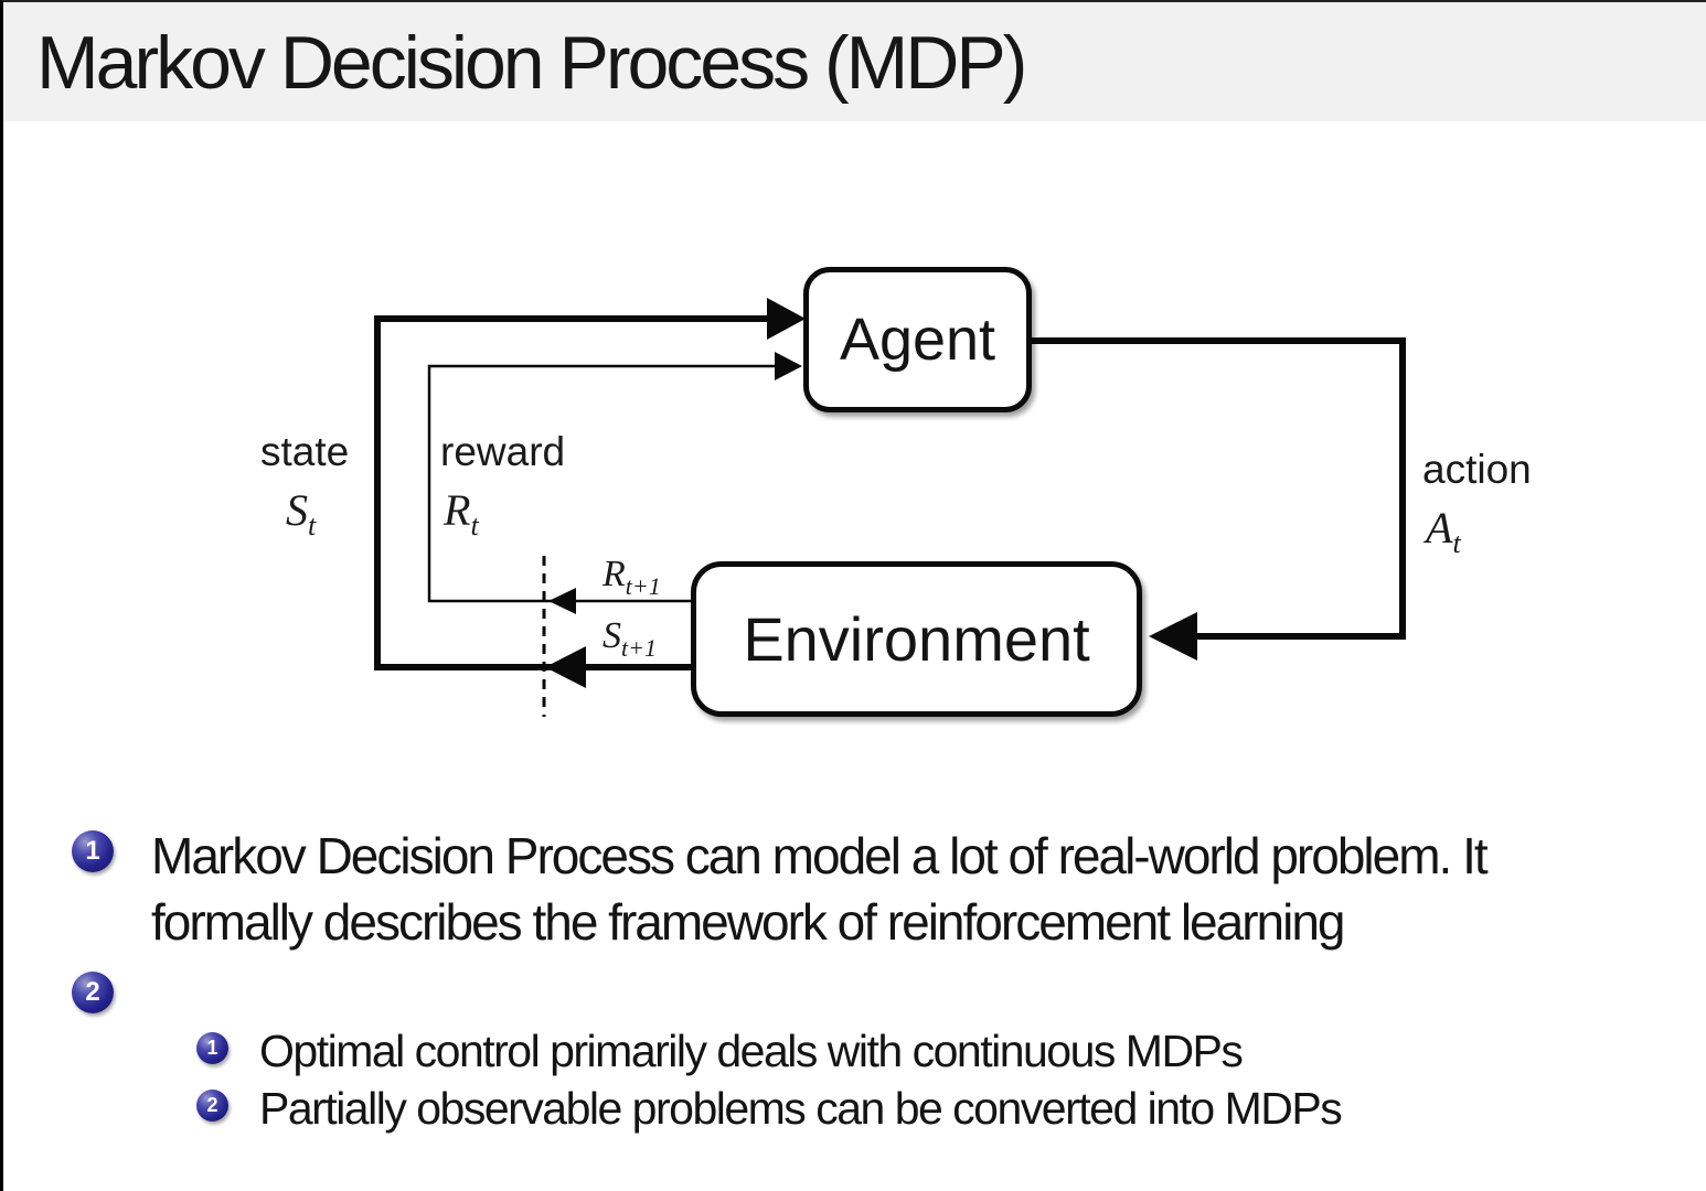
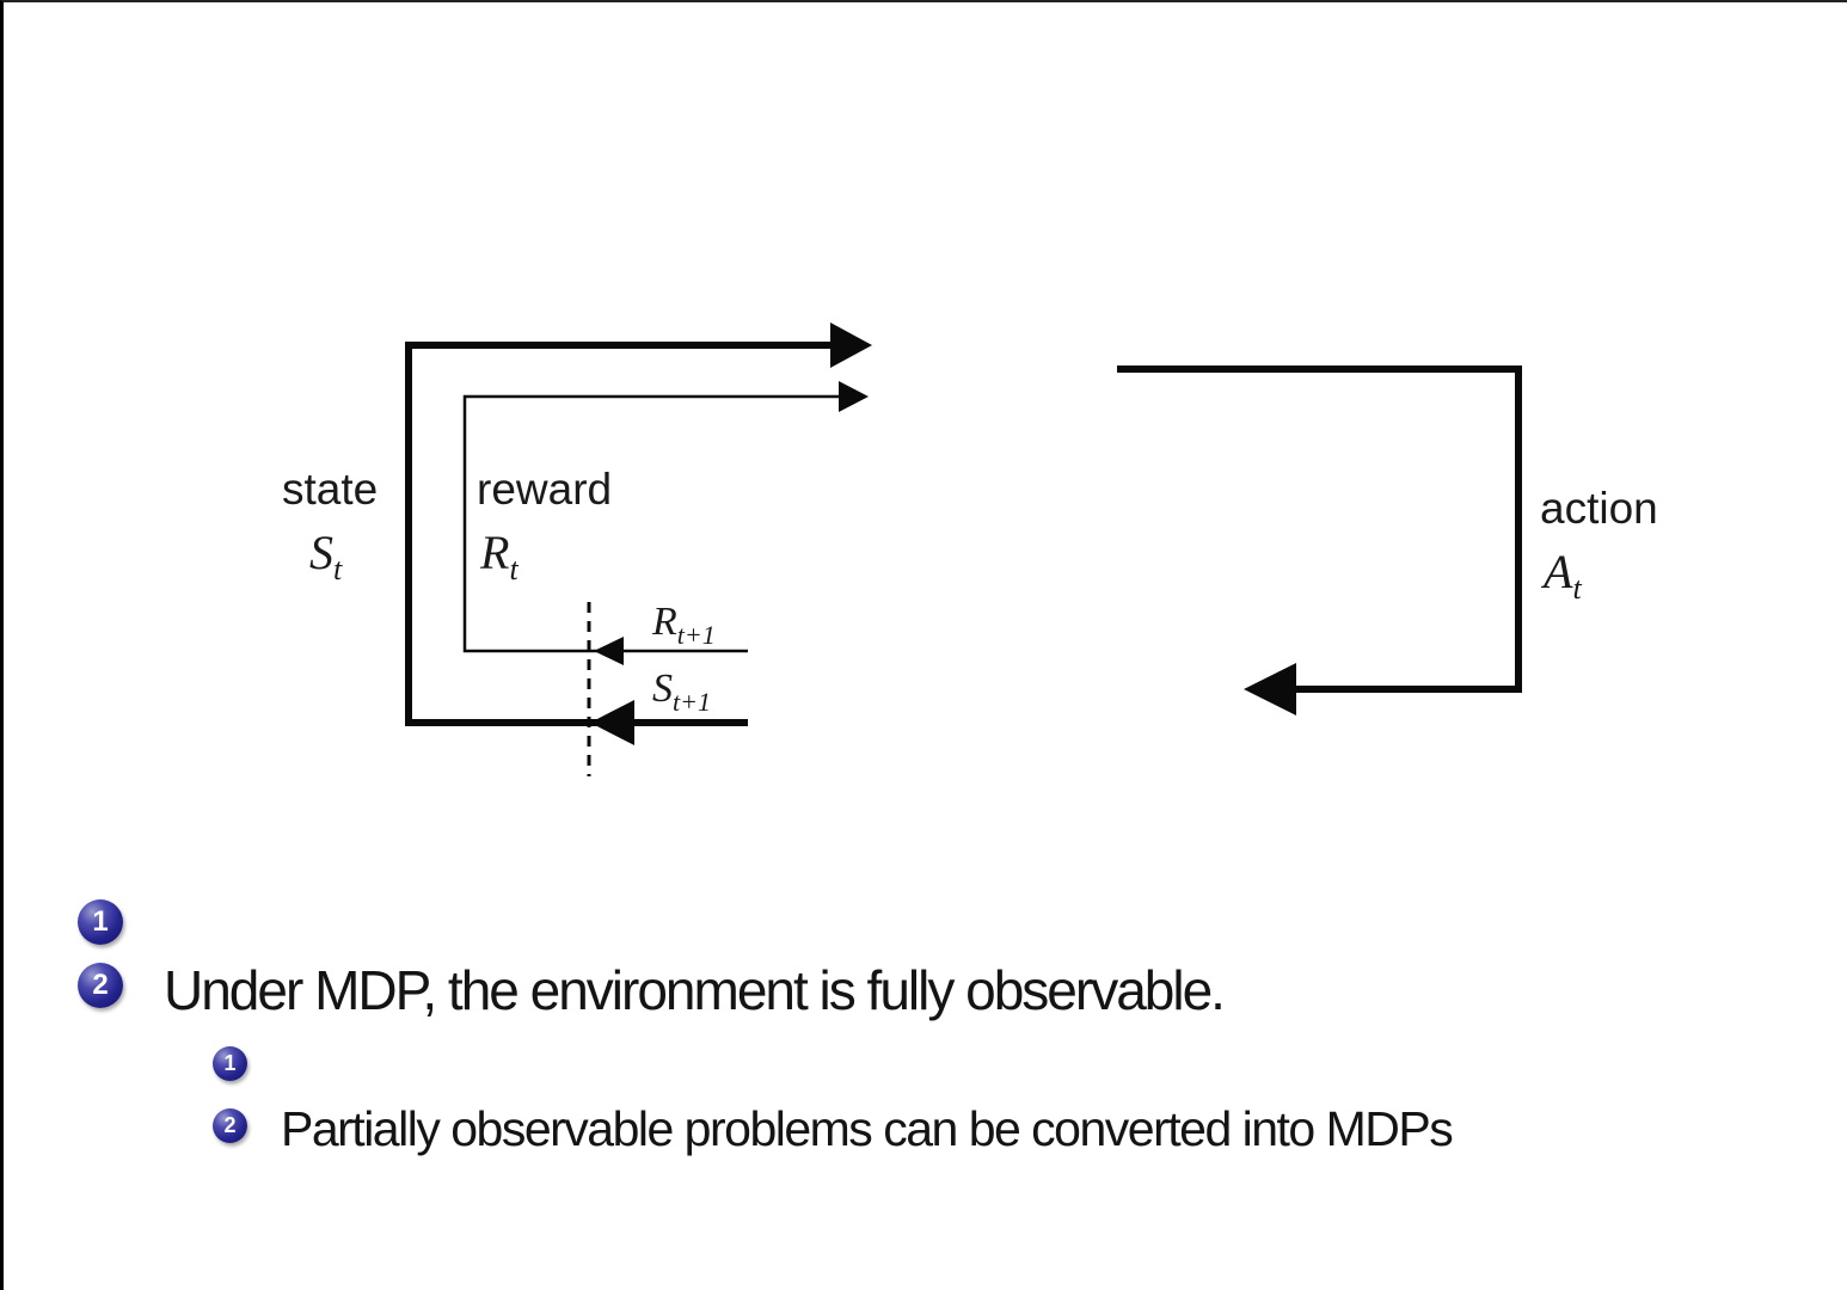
- Markov Decision Process (MDP)
- Agent
- Environment
  state
  St
  reward
  Rt
  action
  At
  Rt+1
  St+1
  1
- Markov Decision Process can model a lot of real-world problem. It
- formally describes the framework of reinforcement learning
  2
+ Under MDP, the environment is fully observable.
  1
- Optimal control primarily deals with continuous MDPs
  2
  Partially observable problems can be converted into MDPs
